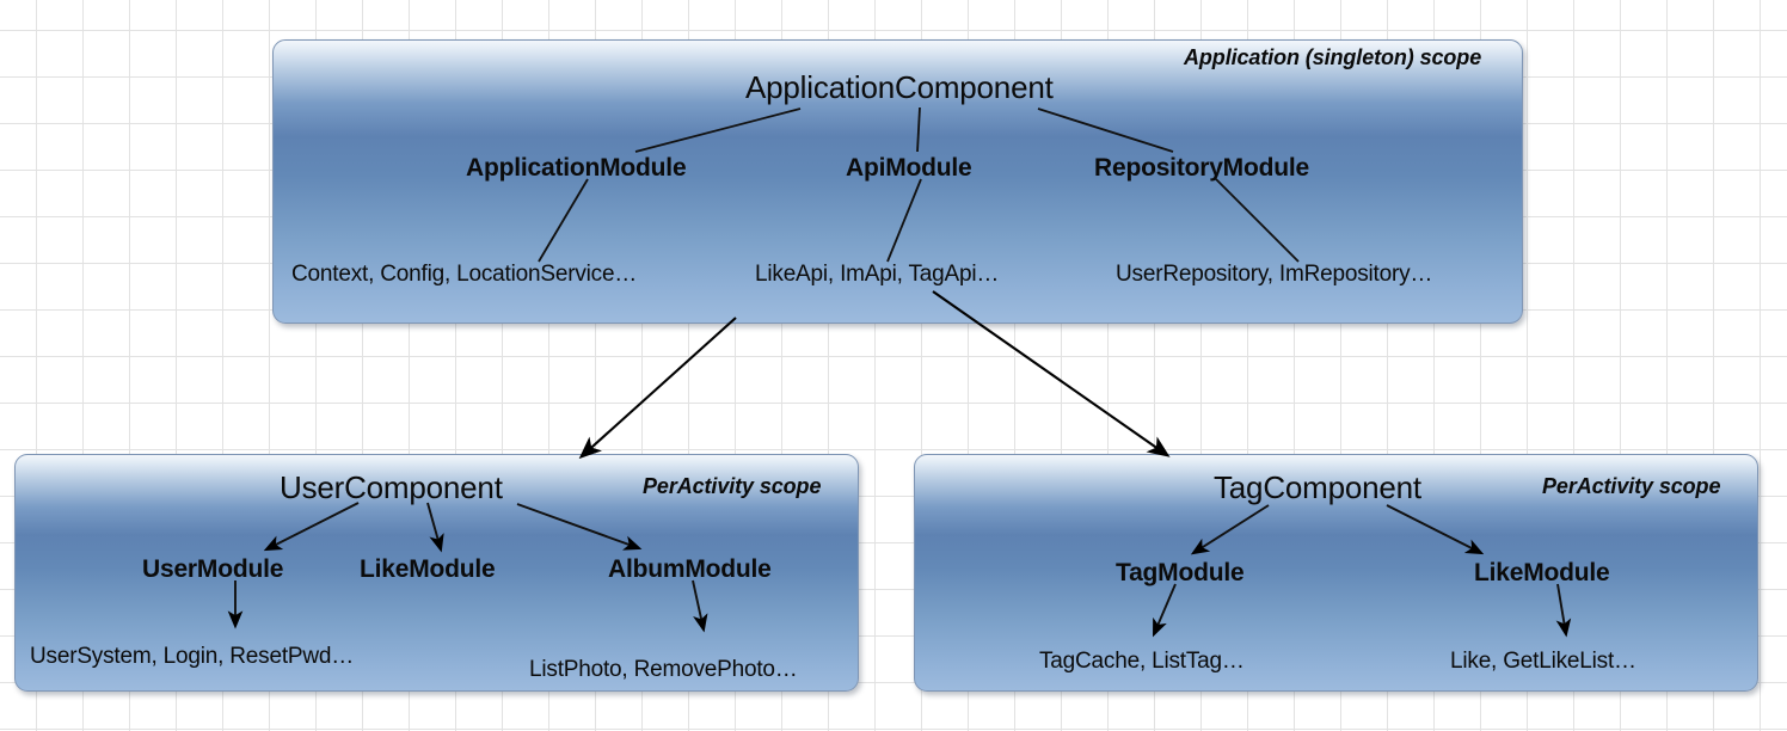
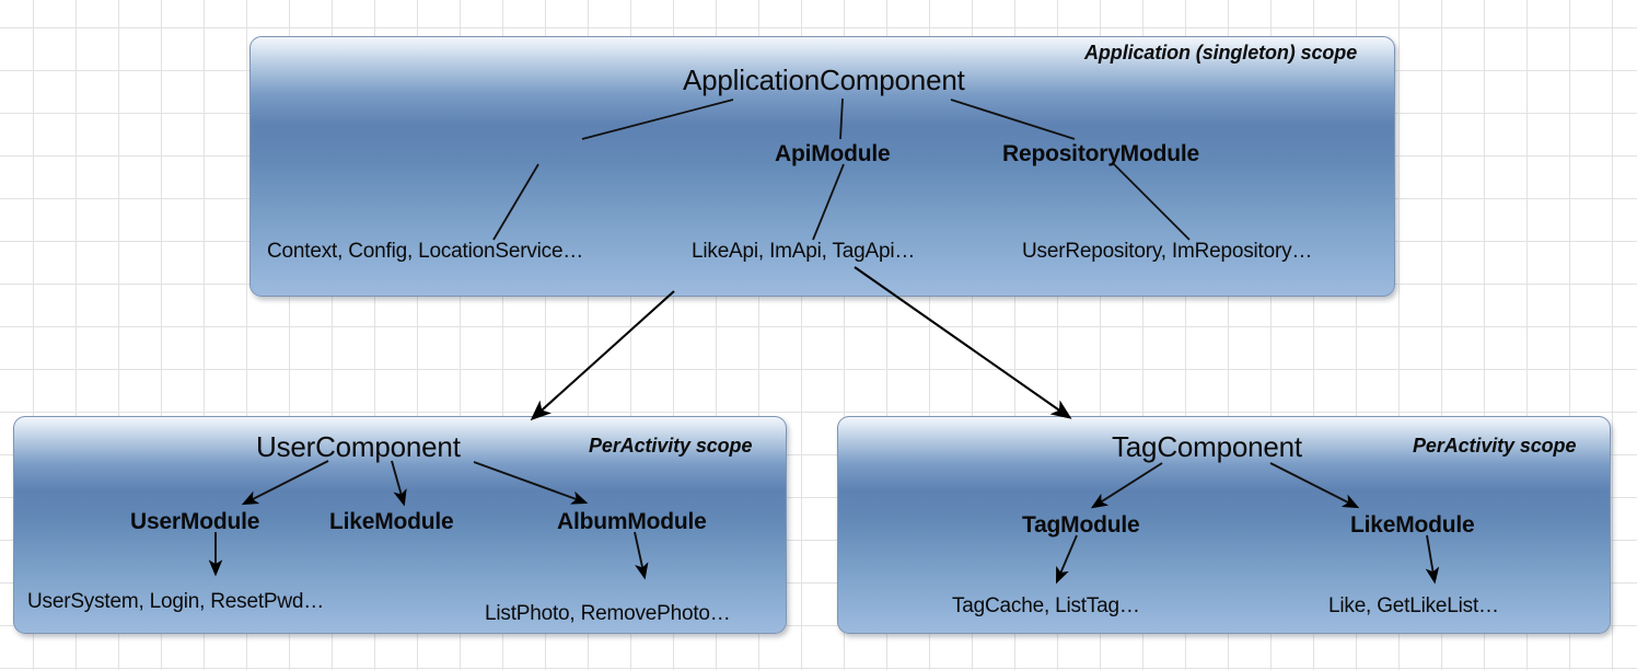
  Application (singleton) scope
  ApplicationComponent
- ApplicationModule
  ApiModule
  RepositoryModule
  Context, Config, LocationService…
  LikeApi, ImApi, TagApi…
  UserRepository, ImRepository…
  PerActivity scope
  UserComponent
  UserModule
  LikeModule
  AlbumModule
  UserSystem, Login, ResetPwd…
  ListPhoto, RemovePhoto…
  PerActivity scope
  TagComponent
  TagModule
  LikeModule
  TagCache, ListTag…
  Like, GetLikeList…
